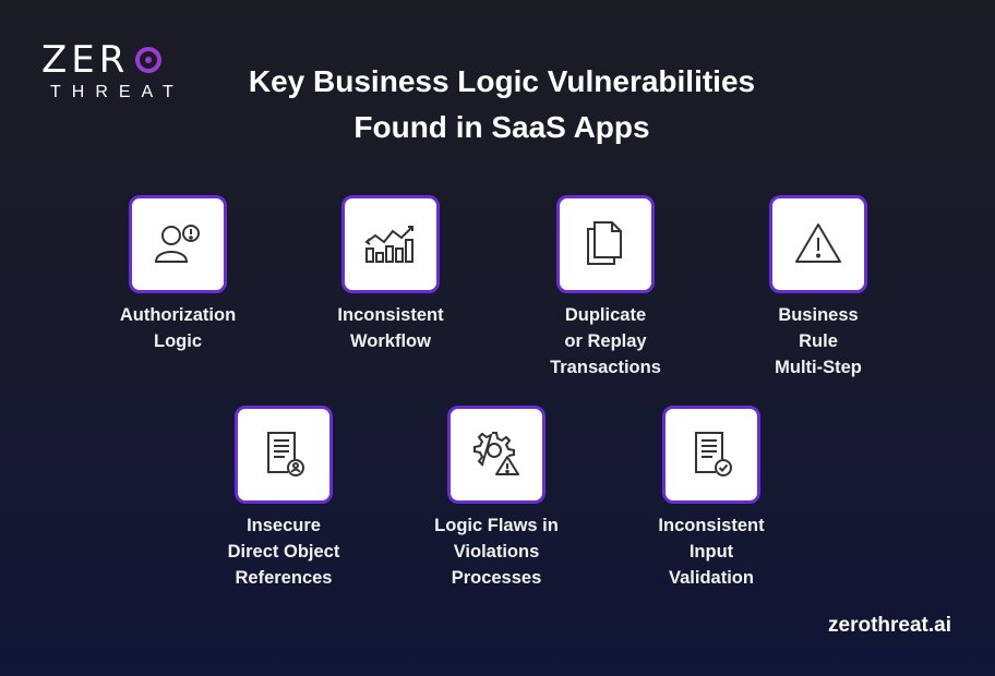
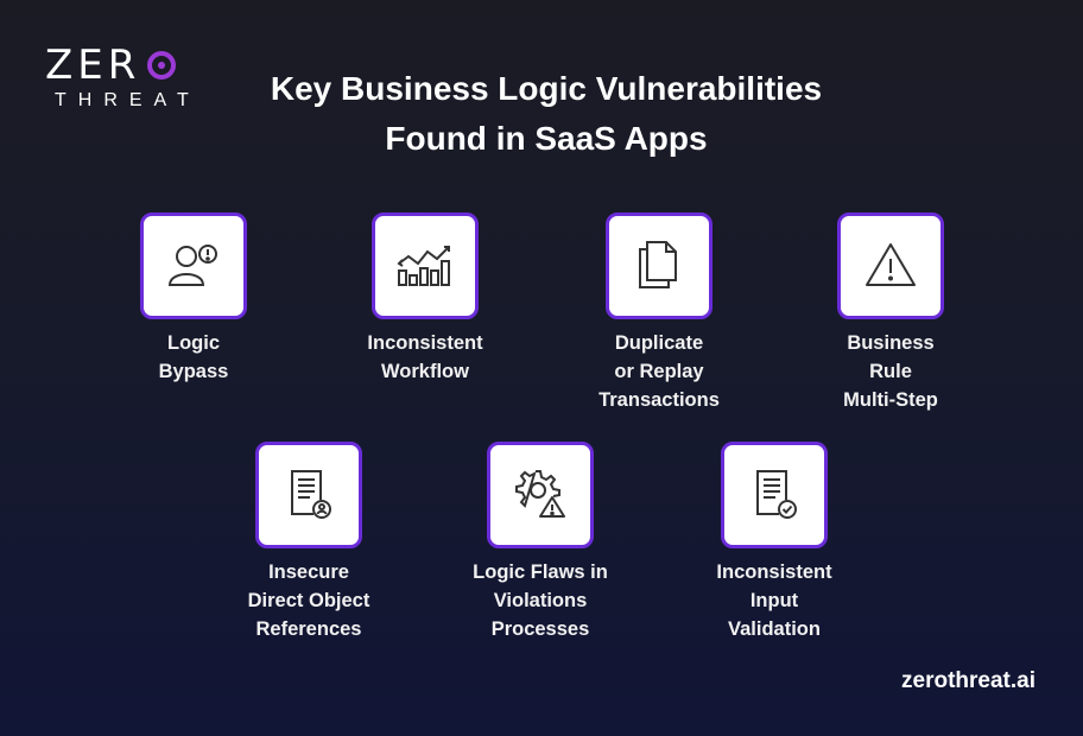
  ZER
  THREAT
  Key Business Logic Vulnerabilities
  Found in SaaS Apps
- Authorization
  Logic
+ Bypass
  Inconsistent
  Workflow
  Duplicate
  or Replay
  Transactions
  Business
  Rule
  Multi-Step
  Insecure
  Direct Object
  References
  Logic Flaws in
  Violations
  Processes
  Inconsistent
  Input
  Validation
  zerothreat.ai
